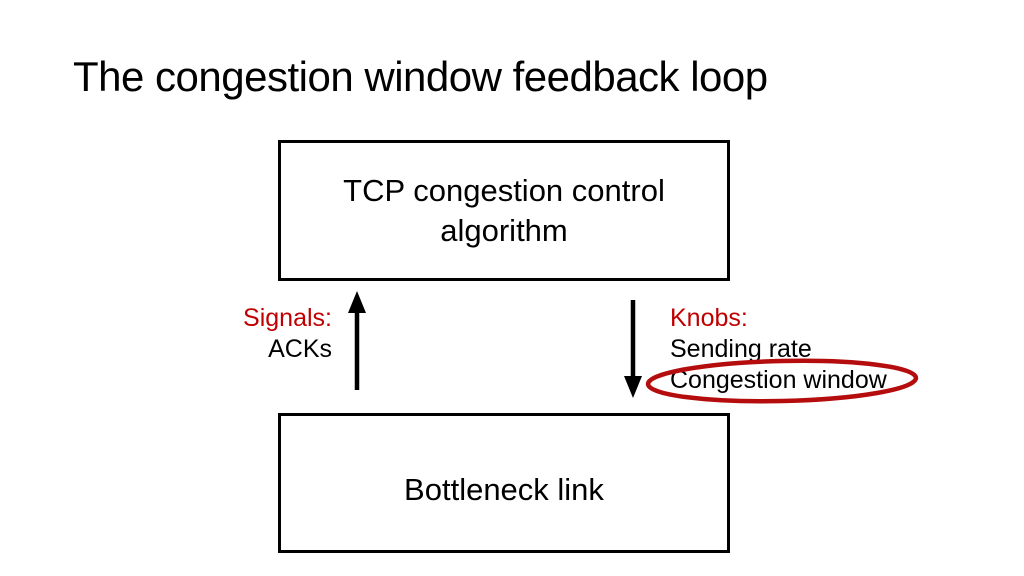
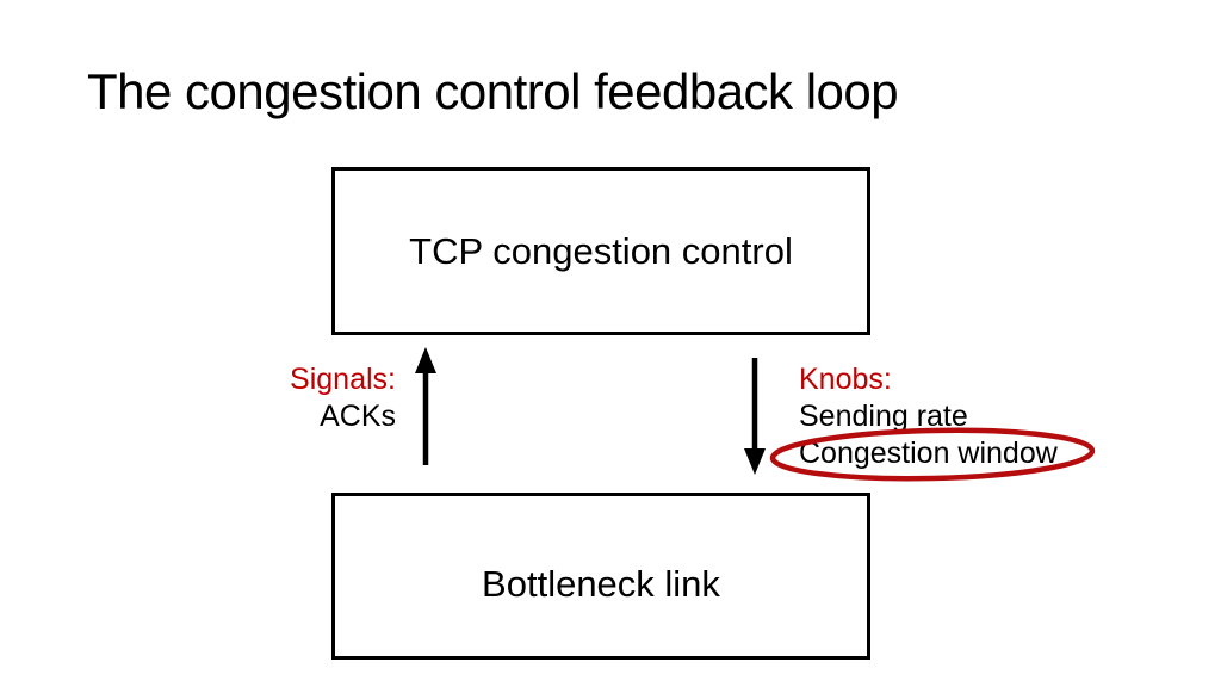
- The congestion window feedback loop
+ The congestion control feedback loop
  TCP congestion control
- algorithm
  Signals:
  ACKs
  Knobs:
  Sending rate
  Congestion window
  Bottleneck link
